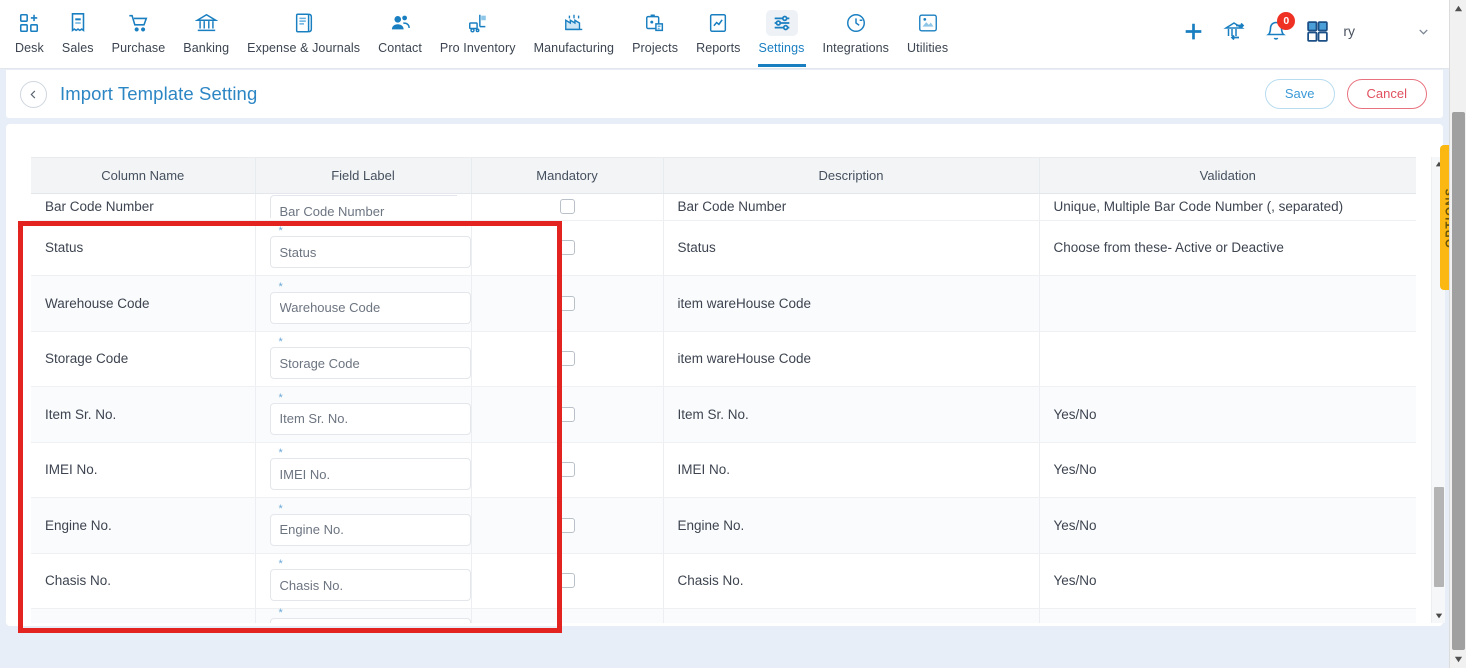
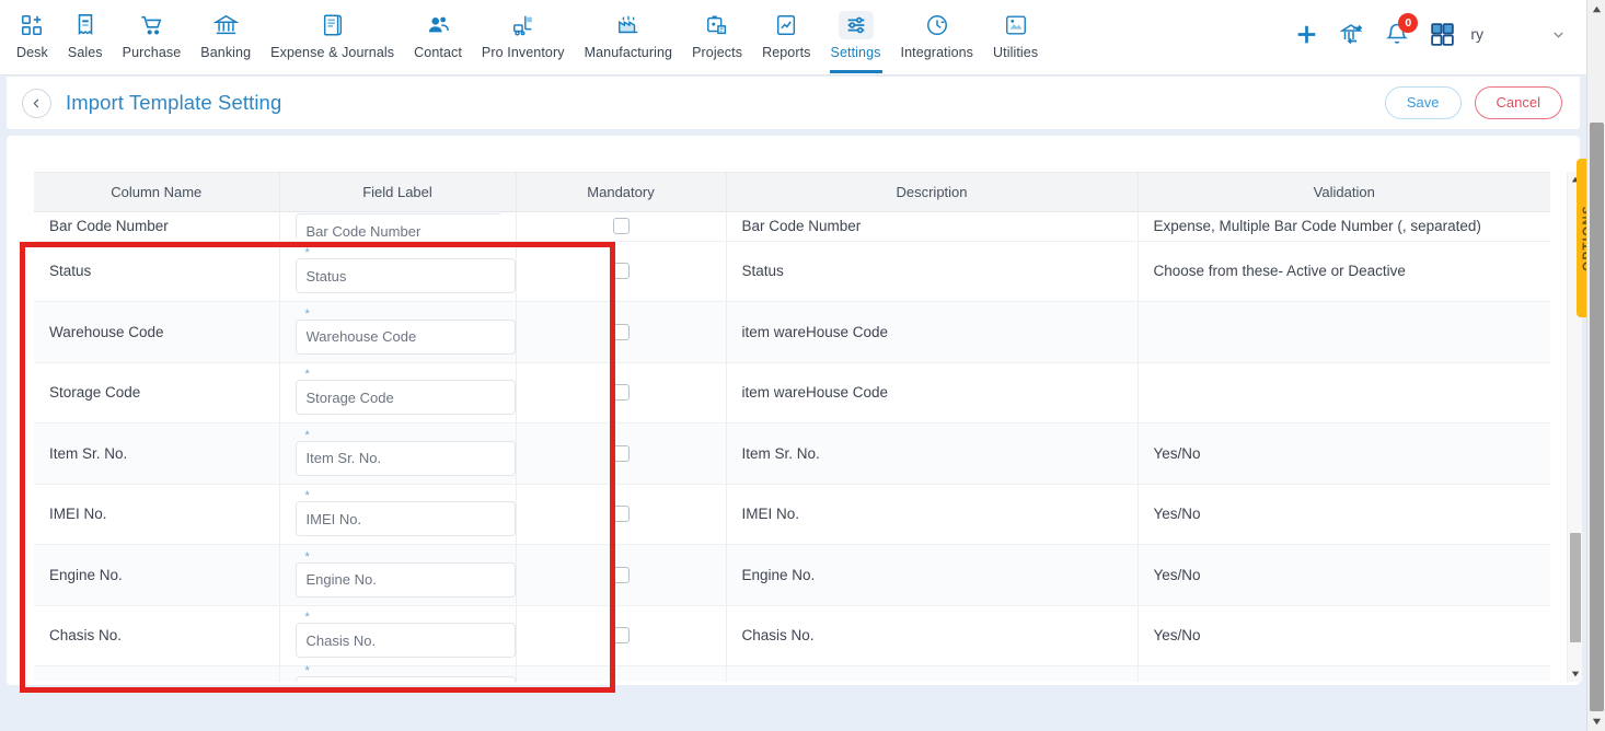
  Desk
  Sales
  Purchase
  Banking
  Expense & Journals
  Contact
  Pro Inventory
  Manufacturing
  Projects
  Reports
  Settings
  Integrations
  Utilities
  0
  ry
  Import Template Setting
  Save
  Cancel
  Column Name	Field Label	Mandatory	Description	Validation
- Bar Code Number	Bar Code Number		Bar Code Number	Unique, Multiple Bar Code Number (, separated)
+ Bar Code Number	Bar Code Number		Bar Code Number	Expense, Multiple Bar Code Number (, separated)
  Status	* Status		Status	Choose from these- Active or Deactive
  Warehouse Code	* Warehouse Code		item wareHouse Code
  Storage Code	* Storage Code		item wareHouse Code
  Item Sr. No.	* Item Sr. No.		Item Sr. No.	Yes/No
  IMEI No.	* IMEI No.		IMEI No.	Yes/No
  Engine No.	* Engine No.		Engine No.	Yes/No
  Chasis No.	* Chasis No.		Chasis No.	Yes/No
  	*
